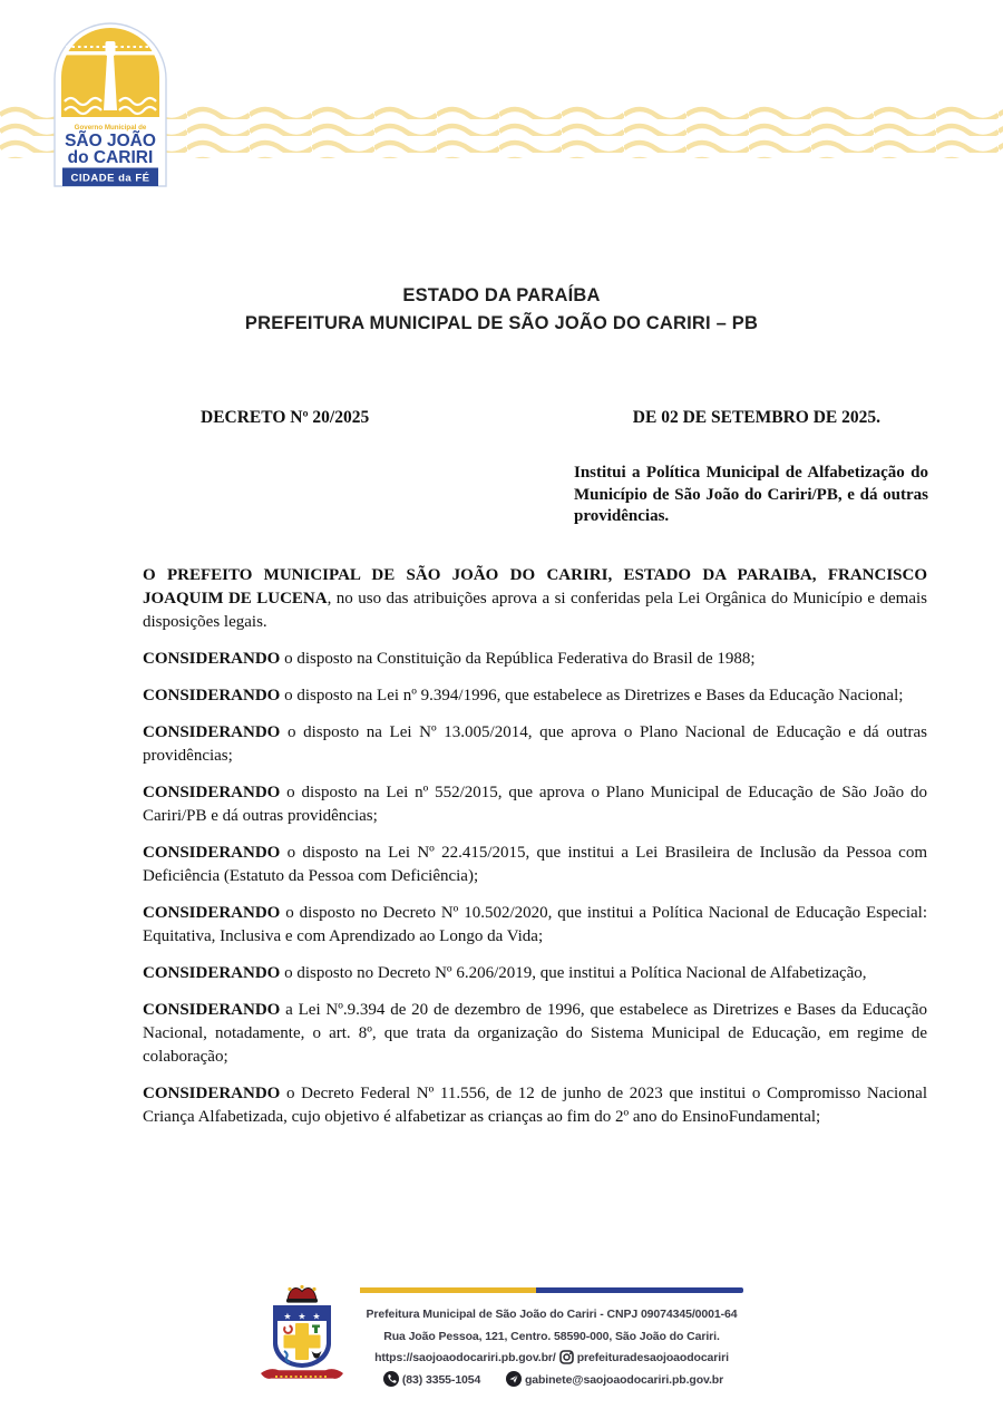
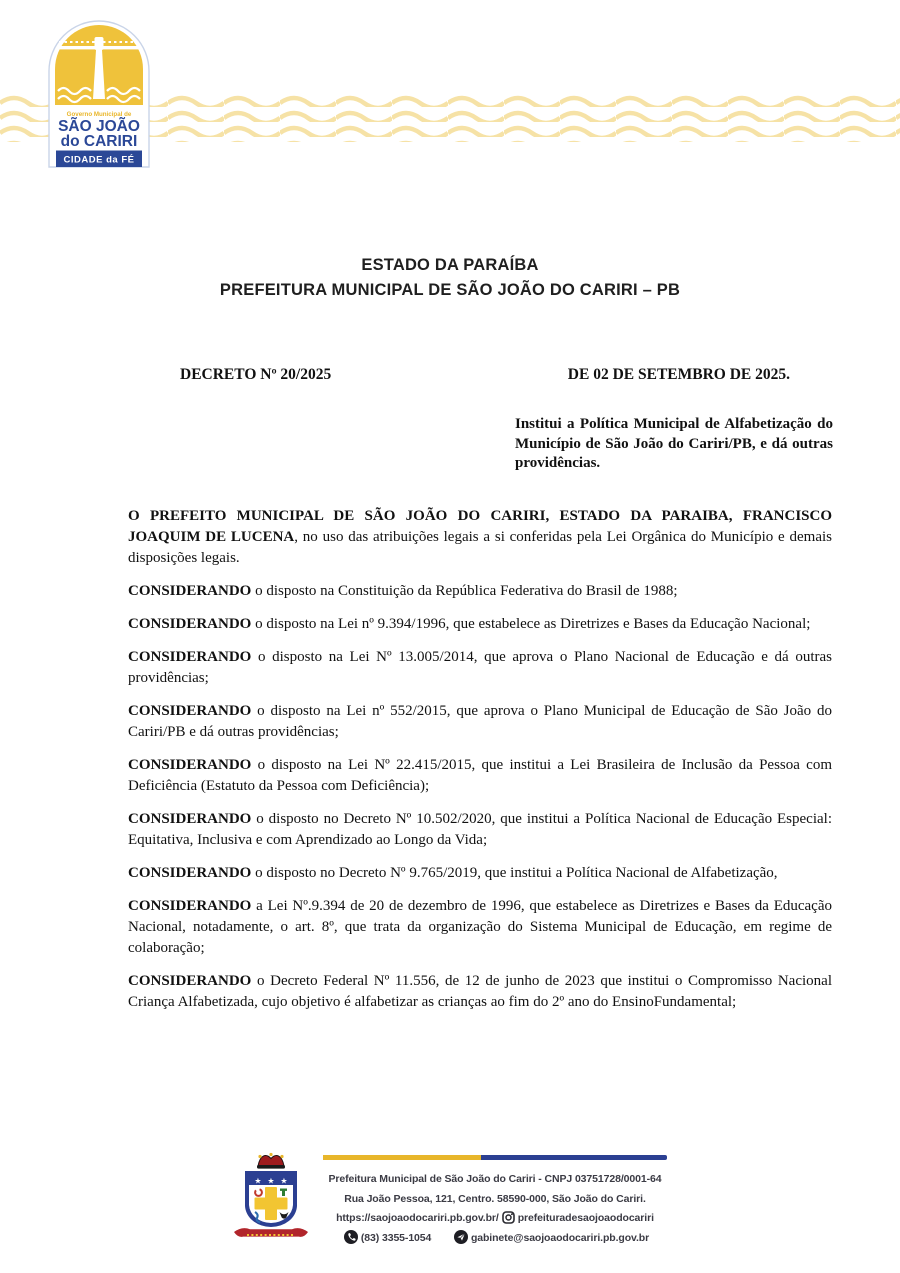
  SÃO JOÃO
  do CARIRI
  CIDADE da FÉ
  ESTADO DA PARAÍBA
  PREFEITURA MUNICIPAL DE SÃO JOÃO DO CARIRI – PB
  DECRETO Nº 20/2025
  DE 02 DE SETEMBRO DE 2025.
  Institui a Política Municipal de Alfabetização do Município de São João do Cariri/PB, e dá outras providências.
- O PREFEITO MUNICIPAL DE SÃO JOÃO DO CARIRI, ESTADO DA PARAIBA, FRANCISCO JOAQUIM DE LUCENA, no uso das atribuições aprova a si conferidas pela Lei Orgânica do Município e demais disposições legais.
+ O PREFEITO MUNICIPAL DE SÃO JOÃO DO CARIRI, ESTADO DA PARAIBA, FRANCISCO JOAQUIM DE LUCENA, no uso das atribuições legais a si conferidas pela Lei Orgânica do Município e demais disposições legais.
  CONSIDERANDO o disposto na Constituição da República Federativa do Brasil de 1988;
  CONSIDERANDO o disposto na Lei nº 9.394/1996, que estabelece as Diretrizes e Bases da Educação Nacional;
  CONSIDERANDO o disposto na Lei Nº 13.005/2014, que aprova o Plano Nacional de Educação e dá outras providências;
  CONSIDERANDO o disposto na Lei nº 552/2015, que aprova o Plano Municipal de Educação de São João do Cariri/PB e dá outras providências;
  CONSIDERANDO o disposto na Lei Nº 22.415/2015, que institui a Lei Brasileira de Inclusão da Pessoa com Deficiência (Estatuto da Pessoa com Deficiência);
  CONSIDERANDO o disposto no Decreto Nº 10.502/2020, que institui a Política Nacional de Educação Especial: Equitativa, Inclusiva e com Aprendizado ao Longo da Vida;
- CONSIDERANDO o disposto no Decreto Nº 6.206/2019, que institui a Política Nacional de Alfabetização,
+ CONSIDERANDO o disposto no Decreto Nº 9.765/2019, que institui a Política Nacional de Alfabetização,
  CONSIDERANDO a Lei Nº.9.394 de 20 de dezembro de 1996, que estabelece as Diretrizes e Bases da Educação Nacional, notadamente, o art. 8º, que trata da organização do Sistema Municipal de Educação, em regime de colaboração;
  CONSIDERANDO o Decreto Federal Nº 11.556, de 12 de junho de 2023 que institui o Compromisso Nacional Criança Alfabetizada, cujo objetivo é alfabetizar as crianças ao fim do 2º ano do EnsinoFundamental;
  ★
  ★
  ★
- Prefeitura Municipal de São João do Cariri - CNPJ 09074345/0001-64
+ Prefeitura Municipal de São João do Cariri - CNPJ 03751728/0001-64
  Rua João Pessoa, 121, Centro. 58590-000, São João do Cariri.
  https://saojoaodocariri.pb.gov.br/ prefeituradesaojoaodocariri
  (83) 3355-1054 gabinete@saojoaodocariri.pb.gov.br
